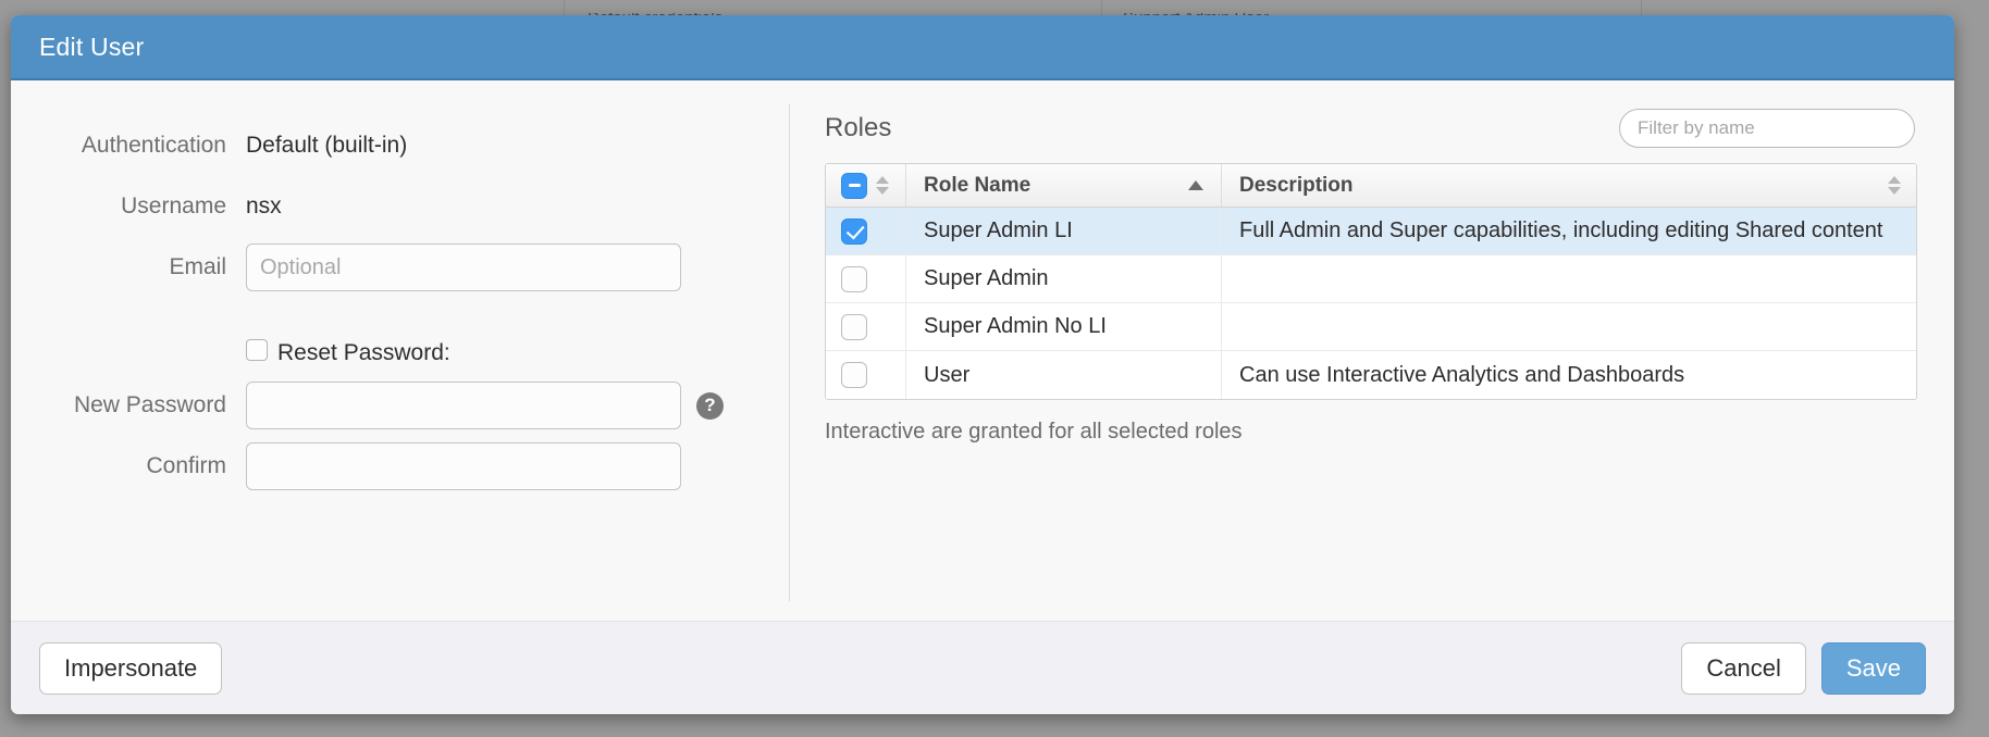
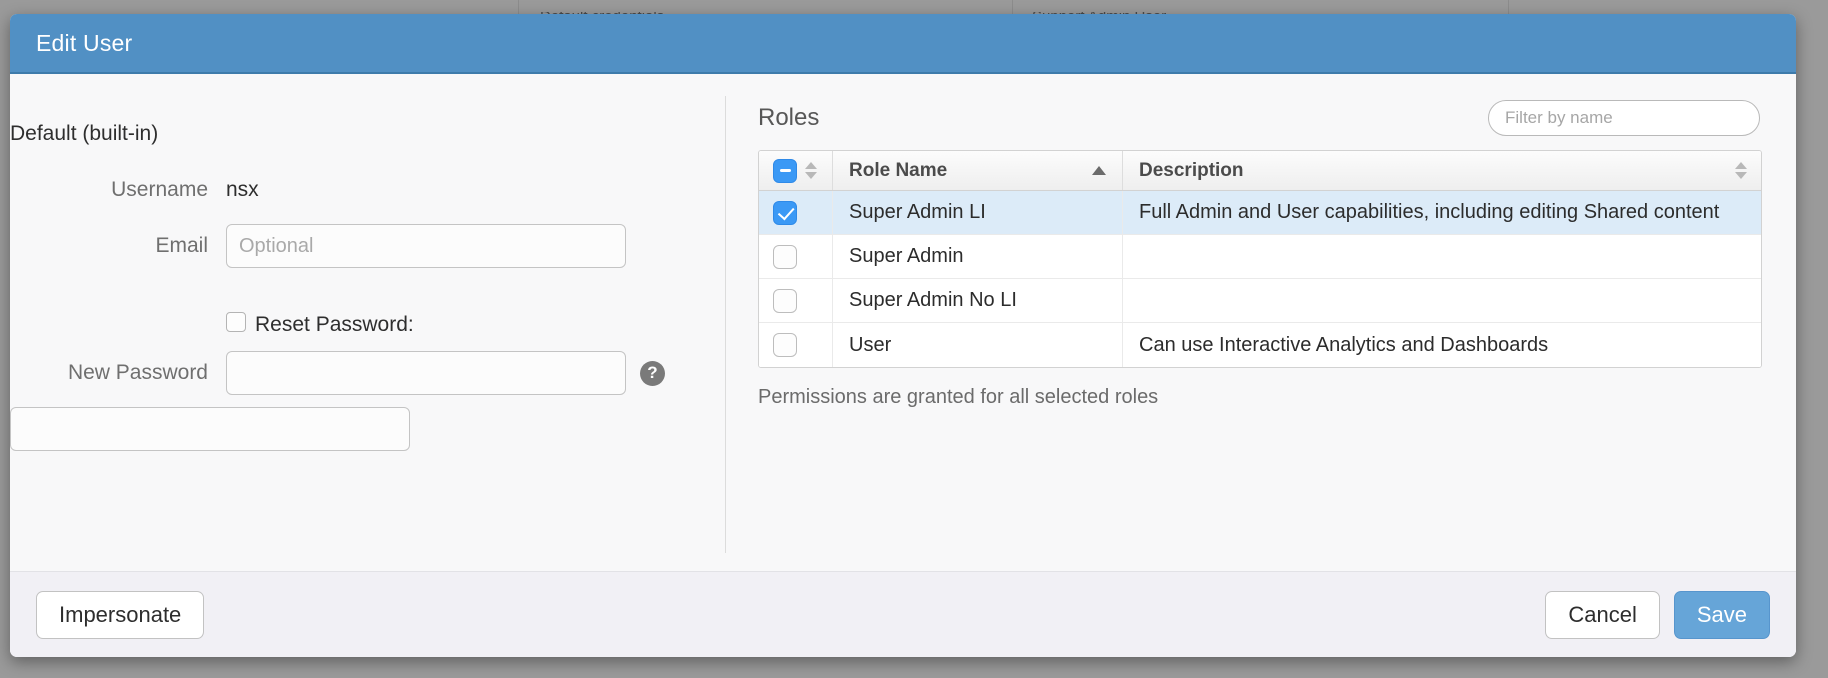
  Edit User
- Authentication
  Default (built-in)
  Username
  nsx
  Email
  Optional
  Reset Password:
  New Password
  ?
- Confirm
  Roles
  Filter by name
  Role Name
  Description
  Super Admin LI
- Full Admin and Super capabilities, including editing Shared content
+ Full Admin and User capabilities, including editing Shared content
  Super Admin
  Super Admin No LI
  User
  Can use Interactive Analytics and Dashboards
- Interactive are granted for all selected roles
+ Permissions are granted for all selected roles
  Impersonate
  Cancel
  Save
